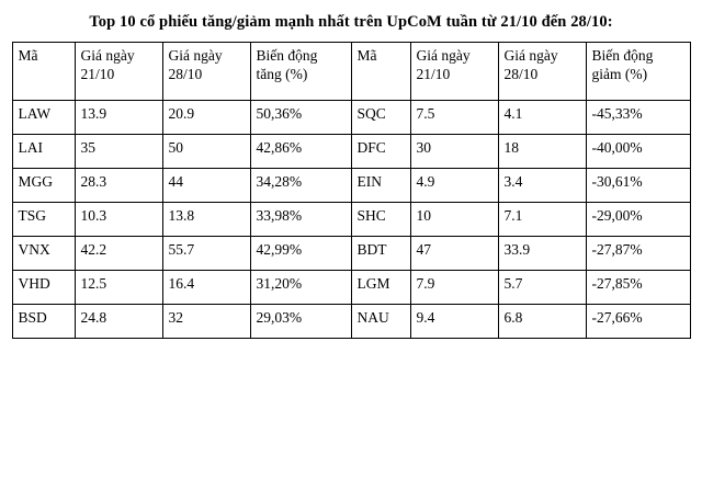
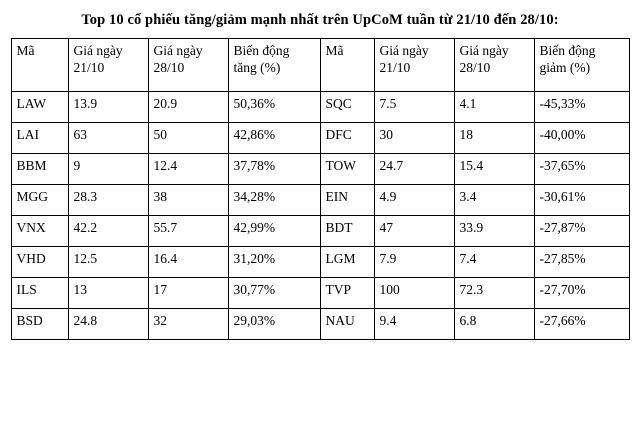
  Top 10 cổ phiếu tăng/giảm mạnh nhất trên UpCoM tuần từ 21/10 đến 28/10:
  Mã	Giá ngày 21/10	Giá ngày 28/10	Biến động tăng (%)	Mã	Giá ngày 21/10	Giá ngày 28/10	Biến động giảm (%)
  LAW	13.9	20.9	50,36%	SQC	7.5	4.1	-45,33%
- LAI	35	50	42,86%	DFC	30	18	-40,00%
+ LAI	63	50	42,86%	DFC	30	18	-40,00%
+ BBM	9	12.4	37,78%	TOW	24.7	15.4	-37,65%
- MGG	28.3	44	34,28%	EIN	4.9	3.4	-30,61%
+ MGG	28.3	38	34,28%	EIN	4.9	3.4	-30,61%
- TSG	10.3	13.8	33,98%	SHC	10	7.1	-29,00%
  VNX	42.2	55.7	42,99%	BDT	47	33.9	-27,87%
- VHD	12.5	16.4	31,20%	LGM	7.9	5.7	-27,85%
+ VHD	12.5	16.4	31,20%	LGM	7.9	7.4	-27,85%
+ ILS	13	17	30,77%	TVP	100	72.3	-27,70%
  BSD	24.8	32	29,03%	NAU	9.4	6.8	-27,66%
